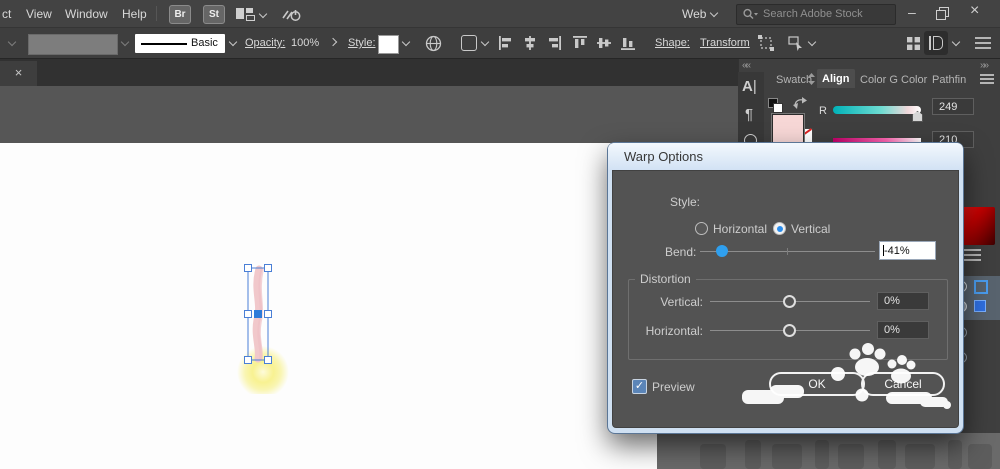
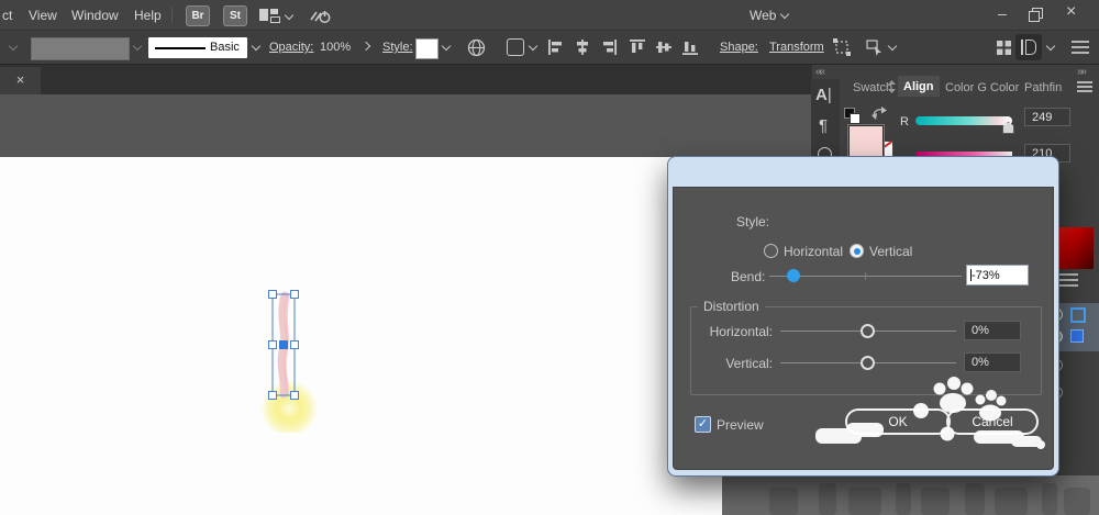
  ct
  View
  Window
  Help
  Br
  St
  Web
- Search Adobe Stock
  –
  ×
  Basic
  Opacity:
  100%
  Style:
  Shape:
  Transform
  ×
  A|
  ¶
  ««
  »»
  Swatch
  Align
  Color G
  Color
  Pathfin
  R
  249
  210
- Warp Options
  Style:
  Horizontal
  Vertical
  Bend:
- -41%
+ -73%
  Distortion
- Vertical:
+ Horizontal:
  0%
- Horizontal:
+ Vertical:
  0%
  ✓
  Preview
  OK
  Cancel
